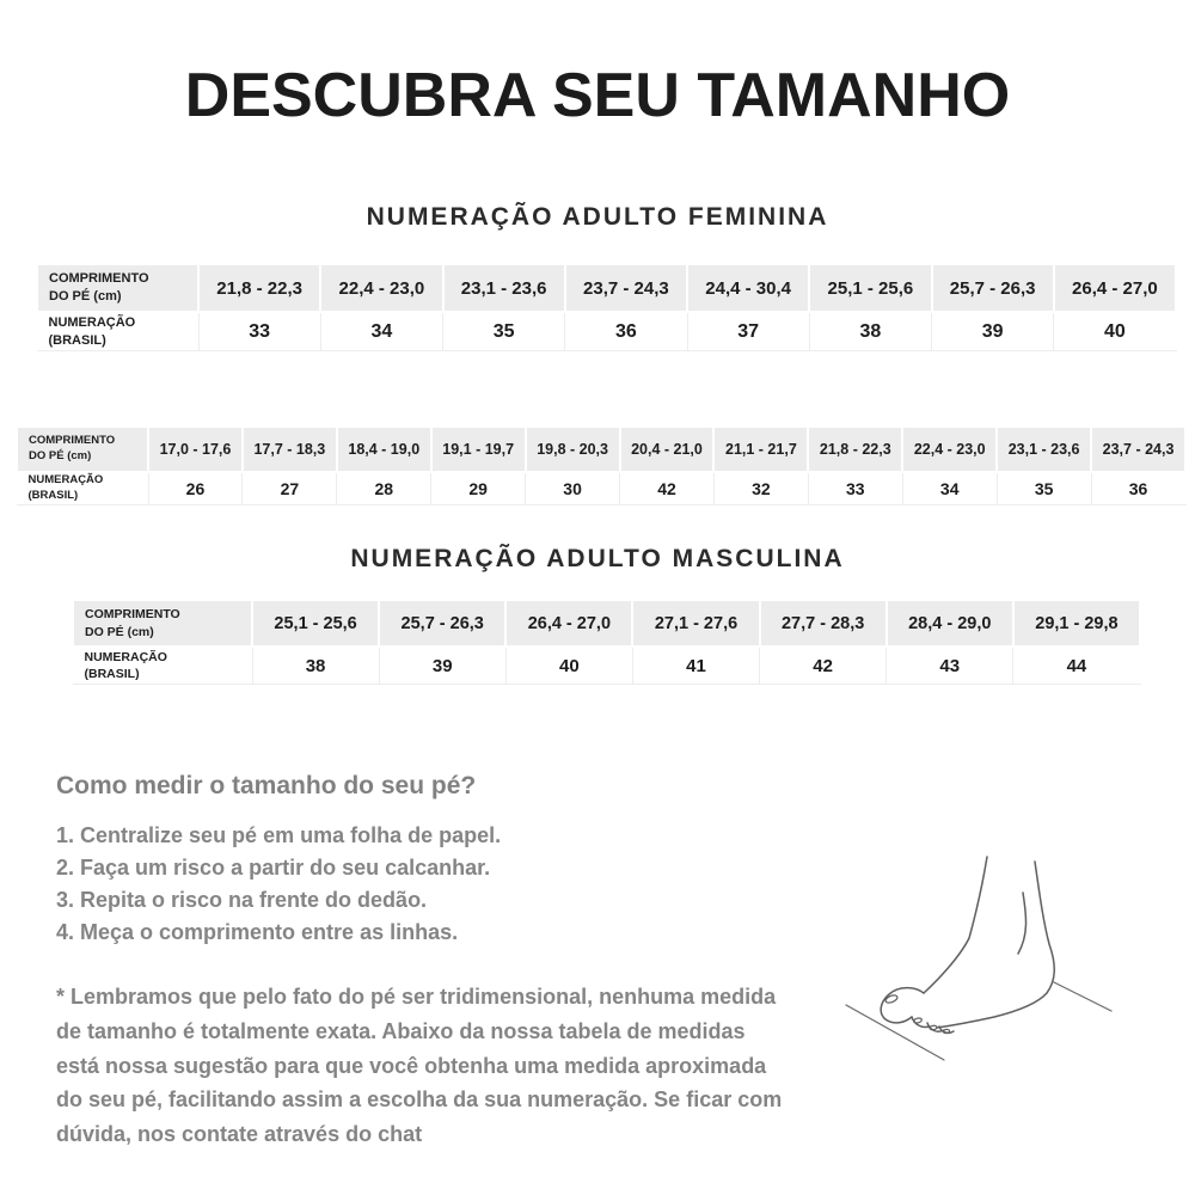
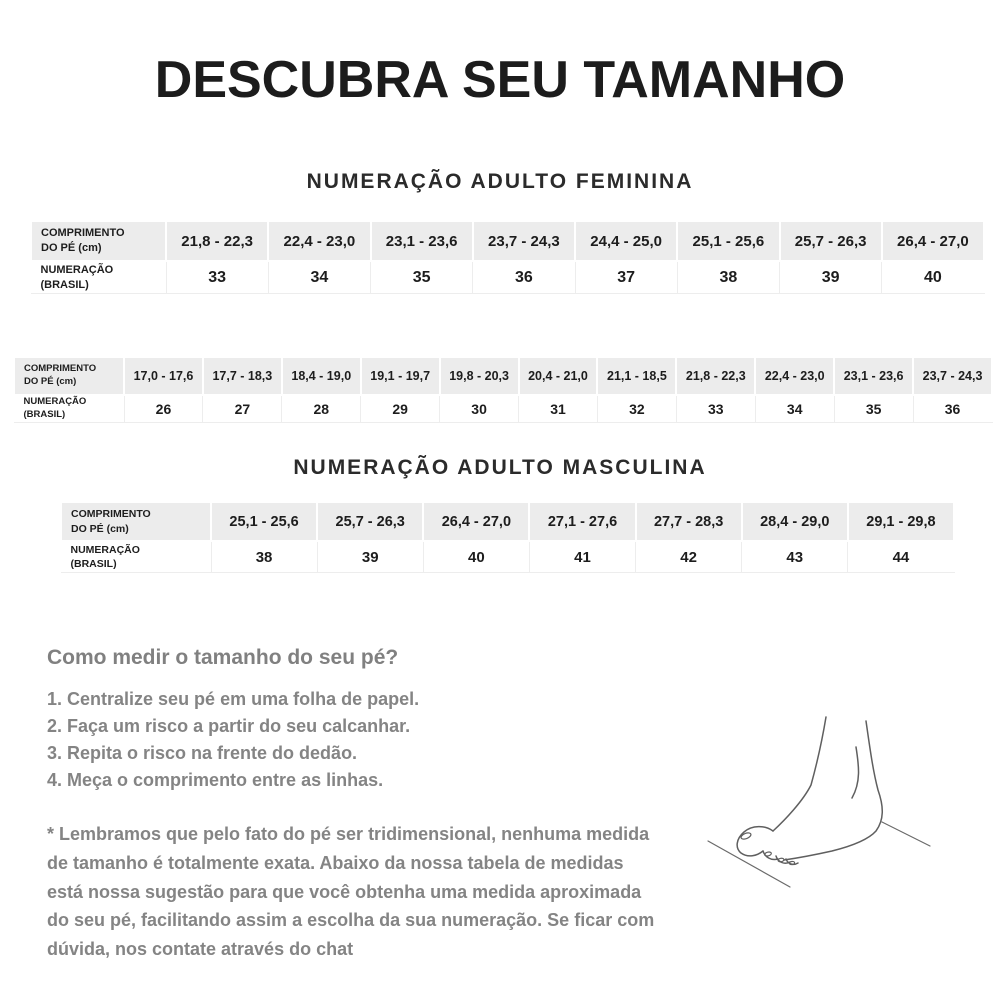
  DESCUBRA SEU TAMANHO
  NUMERAÇÃO ADULTO FEMININA
- COMPRIMENTO DO PÉ (cm)	21,8 - 22,3	22,4 - 23,0	23,1 - 23,6	23,7 - 24,3	24,4 - 30,4	25,1 - 25,6	25,7 - 26,3	26,4 - 27,0
+ COMPRIMENTO DO PÉ (cm)	21,8 - 22,3	22,4 - 23,0	23,1 - 23,6	23,7 - 24,3	24,4 - 25,0	25,1 - 25,6	25,7 - 26,3	26,4 - 27,0
  NUMERAÇÃO (BRASIL)	33	34	35	36	37	38	39	40
- COMPRIMENTO DO PÉ (cm)	17,0 - 17,6	17,7 - 18,3	18,4 - 19,0	19,1 - 19,7	19,8 - 20,3	20,4 - 21,0	21,1 - 21,7	21,8 - 22,3	22,4 - 23,0	23,1 - 23,6	23,7 - 24,3
+ COMPRIMENTO DO PÉ (cm)	17,0 - 17,6	17,7 - 18,3	18,4 - 19,0	19,1 - 19,7	19,8 - 20,3	20,4 - 21,0	21,1 - 18,5	21,8 - 22,3	22,4 - 23,0	23,1 - 23,6	23,7 - 24,3
- NUMERAÇÃO (BRASIL)	26	27	28	29	30	42	32	33	34	35	36
+ NUMERAÇÃO (BRASIL)	26	27	28	29	30	31	32	33	34	35	36
  NUMERAÇÃO ADULTO MASCULINA
  COMPRIMENTO DO PÉ (cm)	25,1 - 25,6	25,7 - 26,3	26,4 - 27,0	27,1 - 27,6	27,7 - 28,3	28,4 - 29,0	29,1 - 29,8
  NUMERAÇÃO (BRASIL)	38	39	40	41	42	43	44
  Como medir o tamanho do seu pé?
  1. Centralize seu pé em uma folha de papel.
  2. Faça um risco a partir do seu calcanhar.
  3. Repita o risco na frente do dedão.
  4. Meça o comprimento entre as linhas.
  * Lembramos que pelo fato do pé ser tridimensional, nenhuma medida de tamanho é totalmente exata. Abaixo da nossa tabela de medidas está nossa sugestão para que você obtenha uma medida aproximada do seu pé, facilitando assim a escolha da sua numeração. Se ficar com dúvida, nos contate através do chat
